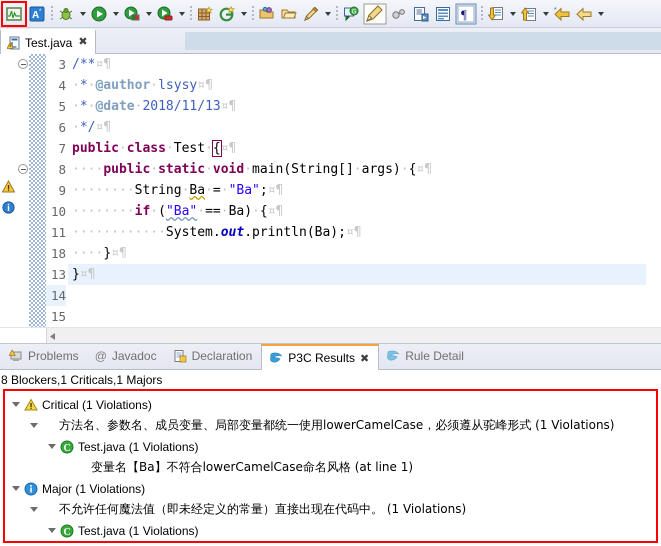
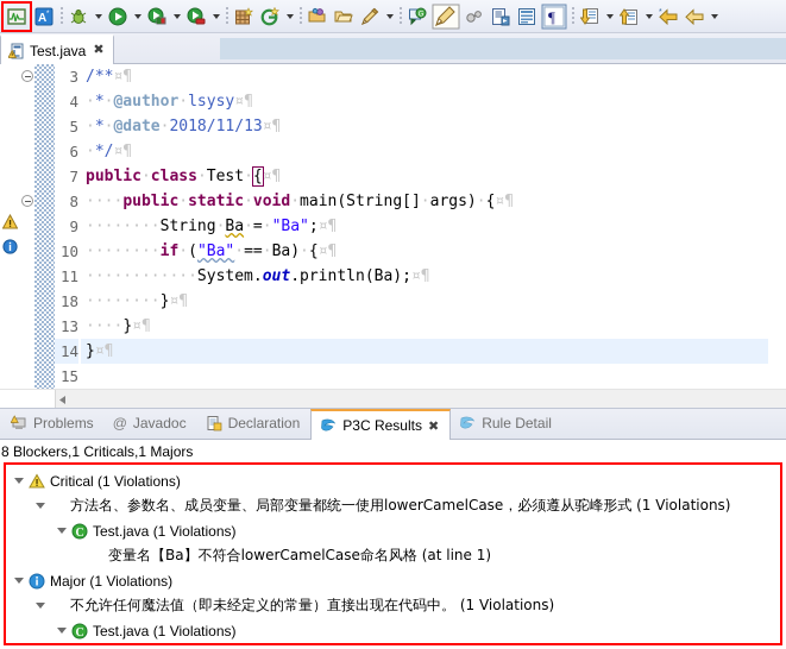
  A
  ¶
  Test.java
  ✖
  3
  4
  5
  6
  7
  8
  9
  10
  11
  18
  13
  14
  15
  /**¤¶
  ·*·@author·lsysy¤¶
  ·*·@date·2018/11/13¤¶
  ·*/¤¶
  public·class·Test·{¤¶
  ····public·static·void·main(String[]·args)·{¤¶
  ········String·Ba·=·"Ba";¤¶
  ········if·("Ba"·==·Ba)·{¤¶
  ············System.out.println(Ba);¤¶
+ ········}¤¶
  ····}¤¶
  }¤¶
  Problems
  @
  Javadoc
  Declaration
  P3C Results
  ✖
  Rule Detail
  8 Blockers,1 Criticals,1 Majors
  Critical (1 Violations)
  方法名、参数名、成员变量、局部变量都统一使用lowerCamelCase，必须遵从驼峰形式 (1 Violations)
  C
  Test.java (1 Violations)
  变量名【Ba】不符合lowerCamelCase命名风格 (at line 1)
  Major (1 Violations)
  不允许任何魔法值（即未经定义的常量）直接出现在代码中。 (1 Violations)
  C
  Test.java (1 Violations)
